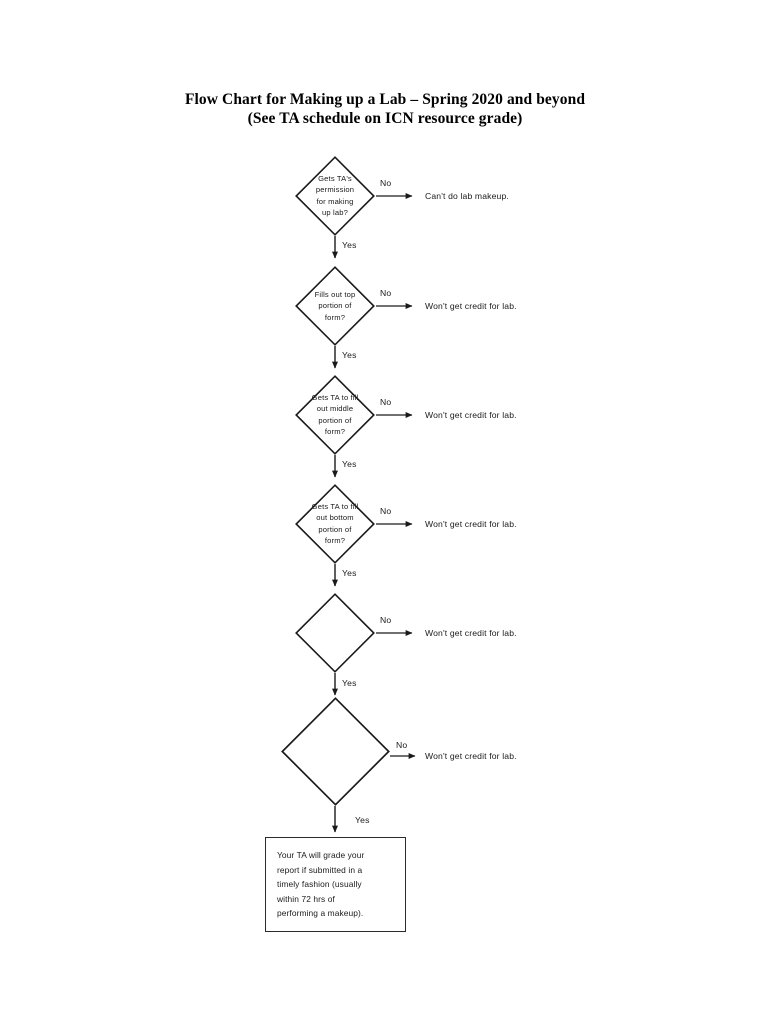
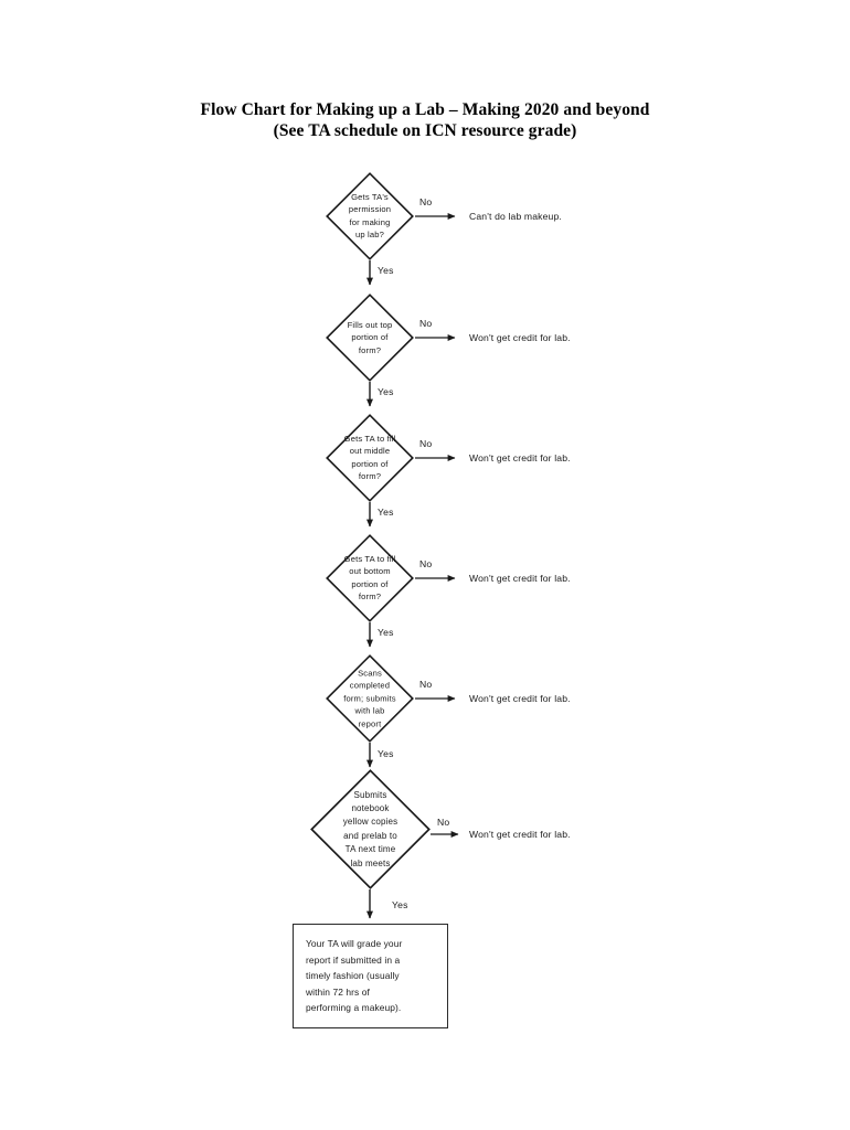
- Flow Chart for Making up a Lab – Spring 2020 and beyond
+ Flow Chart for Making up a Lab – Making 2020 and beyond
  (See TA schedule on ICN resource grade)
  Gets TA's
  permission
  for making
  up lab?
  No
  Yes
  Can't do lab makeup.
  Fills out top
  portion of
  form?
  No
  Yes
  Won't get credit for lab.
  Gets TA to fill
  out middle
  portion of
  form?
  No
  Yes
  Won't get credit for lab.
  Gets TA to fill
  out bottom
  portion of
  form?
  No
  Yes
  Won't get credit for lab.
+ Scans
+ completed
+ form; submits
+ with lab
+ report
  No
  Yes
  Won't get credit for lab.
+ Submits
+ notebook
+ yellow copies
+ and prelab to
+ TA next time
+ lab meets
  No
  Yes
  Won't get credit for lab.
  Your TA will grade your
  report if submitted in a
  timely fashion (usually
  within 72 hrs of
  performing a makeup).
